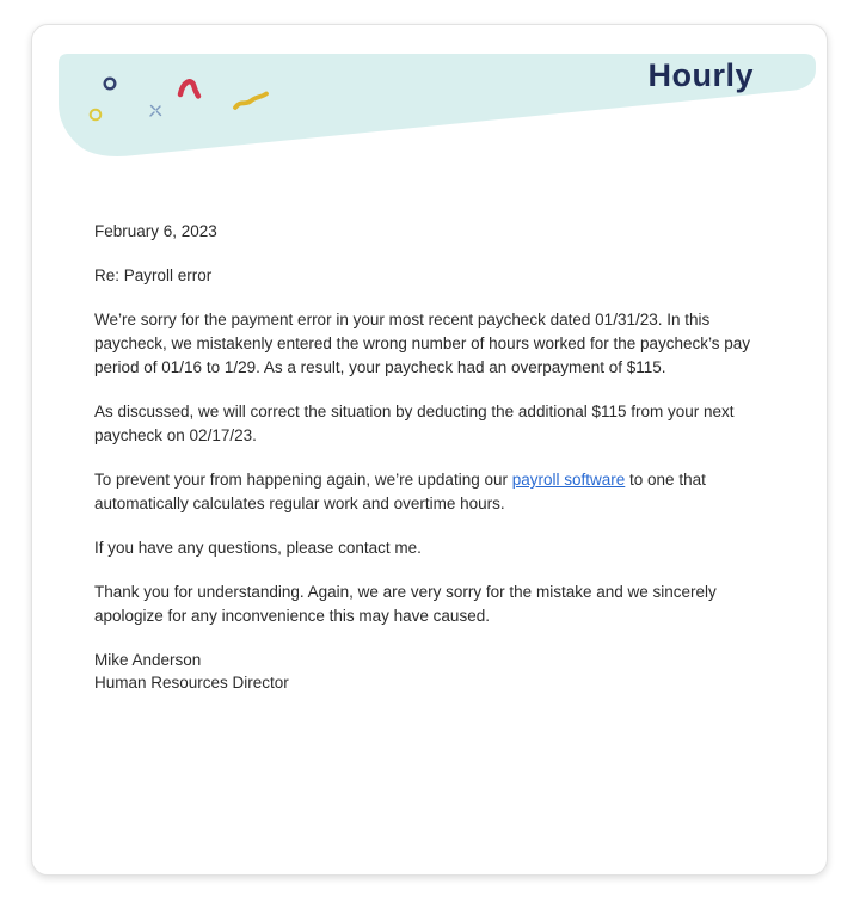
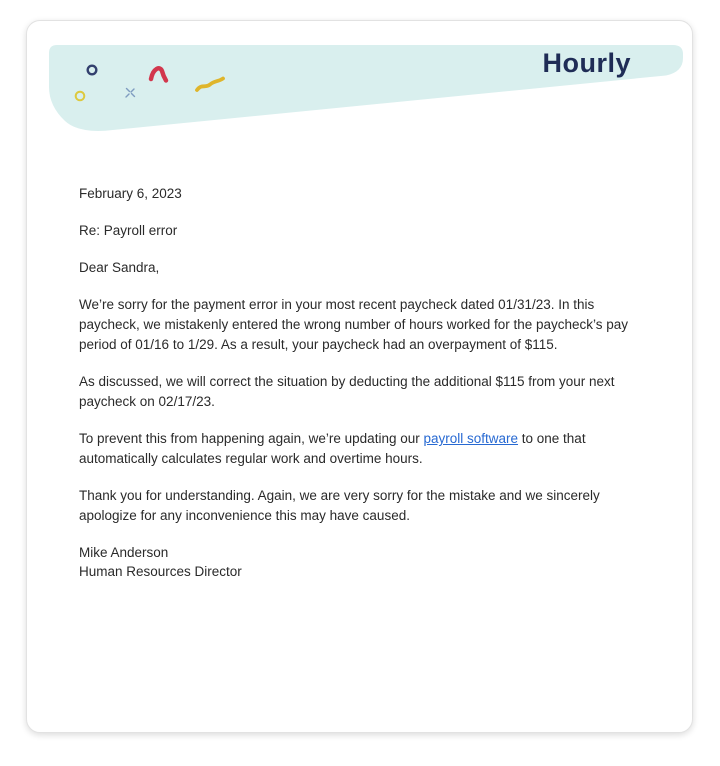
  Hourly
  February 6, 2023
  Re: Payroll error
+ Dear Sandra,
  We’re sorry for the payment error in your most recent paycheck dated 01/31/23. In this
  paycheck, we mistakenly entered the wrong number of hours worked for the paycheck’s pay
  period of 01/16 to 1/29. As a result, your paycheck had an overpayment of $115.
  As discussed, we will correct the situation by deducting the additional $115 from your next
  paycheck on 02/17/23.
- To prevent your from happening again, we’re updating our payroll software to one that
+ To prevent this from happening again, we’re updating our payroll software to one that
  automatically calculates regular work and overtime hours.
- If you have any questions, please contact me.
  Thank you for understanding. Again, we are very sorry for the mistake and we sincerely
  apologize for any inconvenience this may have caused.
  Mike Anderson
  Human Resources Director
